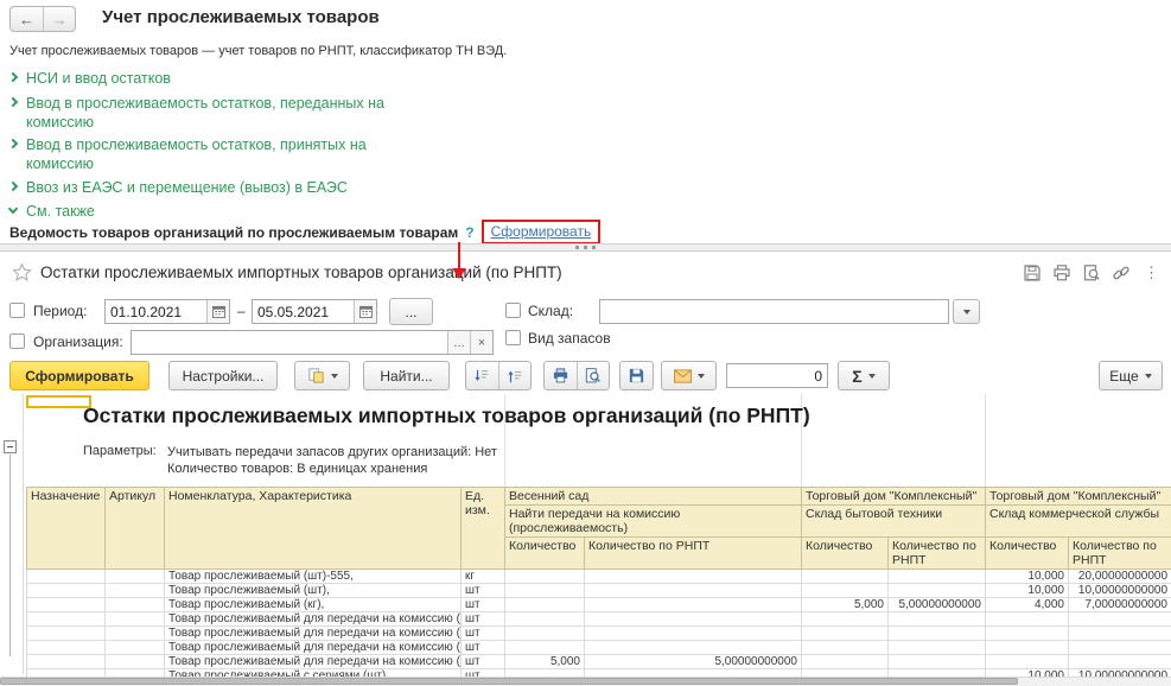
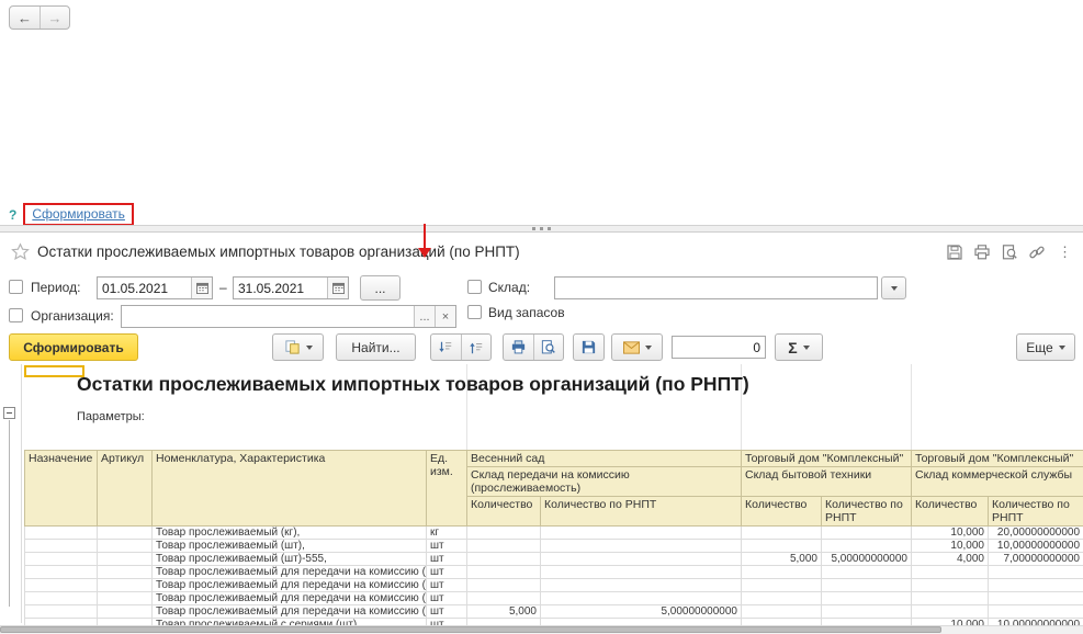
  ←
  →
- Учет прослеживаемых товаров
- Учет прослеживаемых товаров — учет товаров по РНПТ, классификатор ТН ВЭД.
- НСИ и ввод остатков
- Ввод в прослеживаемость остатков, переданных на комиссию
- Ввод в прослеживаемость остатков, принятых на комиссию
- Ввоз из ЕАЭС и перемещение (вывоз) в ЕАЭС
- См. также
- Ведомость товаров организаций по прослеживаемым товарам
  ?
  Сформировать
  Остатки прослеживаемых импортных товаров организаций (по РНПТ)
  ⋮
  Период:
- 01.10.2021
+ 01.05.2021
  –
- 05.05.2021
+ 31.05.2021
  ...
  Склад:
  Организация:
  ...
  ×
  Вид запасов
  Сформировать
- Настройки...
  Найти...
  0
  Σ
  Еще
  Остатки прослеживаемых импортных товаров организаций (по РНПТ)
  Параметры:
- Учитывать передачи запасов других организаций: Нет
- Количество товаров: В единицах хранения
  Назначение	Артикул	Номенклатура, Характеристика	Ед. изм.	Весенний сад	Торговый дом "Комплексный"	Торговый дом "Комплексный"
- Найти передачи на комиссию (прослеживаемость)	Склад бытовой техники	Склад коммерческой службы
+ Склад передачи на комиссию (прослеживаемость)	Склад бытовой техники	Склад коммерческой службы
  Количество	Количество по РНПТ	Количество	Количество по РНПТ	Количество	Количество по РНПТ
- 		Товар прослеживаемый (шт)-555,	кг					10,000	20,00000000000
+ 		Товар прослеживаемый (кг),	кг					10,000	20,00000000000
  		Товар прослеживаемый (шт),	шт					10,000	10,00000000000
- 		Товар прослеживаемый (кг),	шт			5,000	5,00000000000	4,000	7,00000000000
+ 		Товар прослеживаемый (шт)-555,	шт			5,000	5,00000000000	4,000	7,00000000000
  		Товар прослеживаемый для передачи на комиссию (	шт
  		Товар прослеживаемый для передачи на комиссию (	шт
  		Товар прослеживаемый для передачи на комиссию (	шт
  		Товар прослеживаемый для передачи на комиссию (	шт	5,000	5,00000000000
